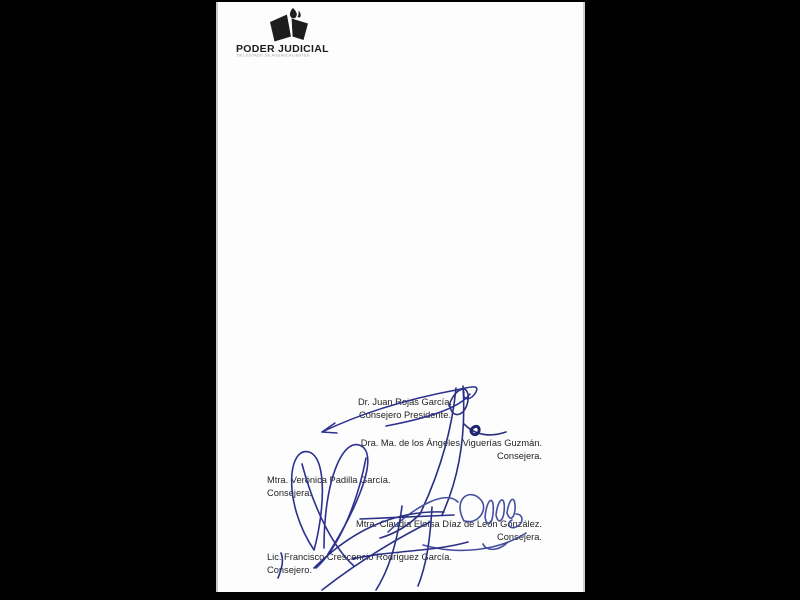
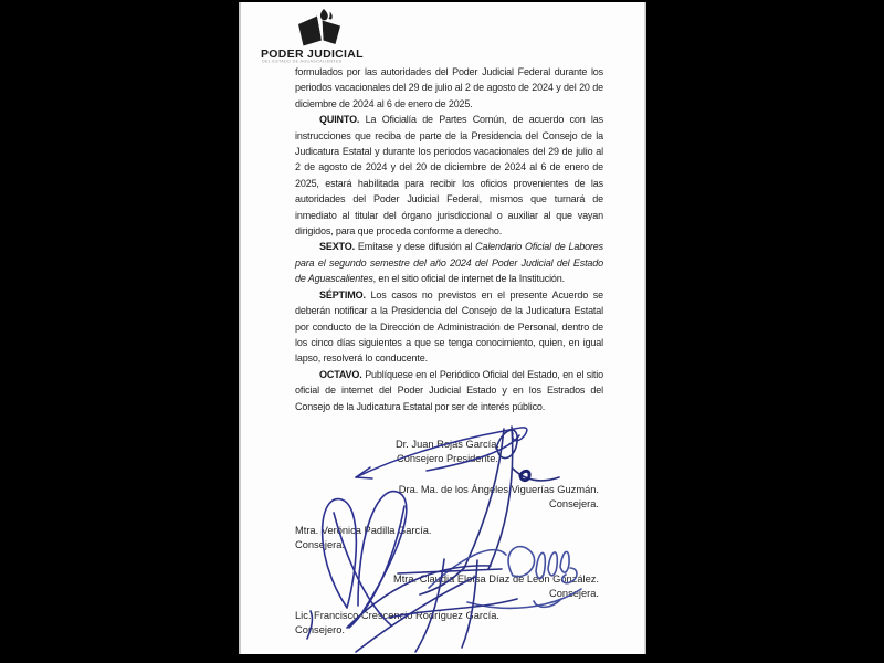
  PODER JUDICIAL
+ formulados por las autoridades del Poder Judicial Federal durante los periodos vacacionales del 29 de julio al 2 de agosto de 2024 y del 20 de diciembre de 2024 al 6 de enero de 2025.
+ QUINTO. La Oficialía de Partes Común, de acuerdo con las instrucciones que reciba de parte de la Presidencia del Consejo de la Judicatura Estatal y durante los periodos vacacionales del 29 de julio al 2 de agosto de 2024 y del 20 de diciembre de 2024 al 6 de enero de 2025, estará habilitada para recibir los oficios provenientes de las autoridades del Poder Judicial Federal, mismos que turnará de inmediato al titular del órgano jurisdiccional o auxiliar al que vayan dirigidos, para que proceda conforme a derecho.
+ SEXTO. Emítase y dese difusión al Calendario Oficial de Labores para el segundo semestre del año 2024 del Poder Judicial del Estado de Aguascalientes, en el sitio oficial de internet de la Institución.
+ SÉPTIMO. Los casos no previstos en el presente Acuerdo se deberán notificar a la Presidencia del Consejo de la Judicatura Estatal por conducto de la Dirección de Administración de Personal, dentro de los cinco días siguientes a que se tenga conocimiento, quien, en igual lapso, resolverá lo conducente.
+ OCTAVO. Publíquese en el Periódico Oficial del Estado, en el sitio oficial de internet del Poder Judicial Estado y en los Estrados del Consejo de la Judicatura Estatal por ser de interés público.
  Dr. Juan Rjas García
  onsejero Presidnte.
  Dra. Ma. de los Ángles Viguerías Guzmán.
  Consejera.
  Mtra. Vernica Padilla García.
  Consejera
  Mtra Cladi Elísa Díaz de Len Gonález.
  Consejera.
  Lic. Francisco Creceo Roríguez García.
  Cosejero.
